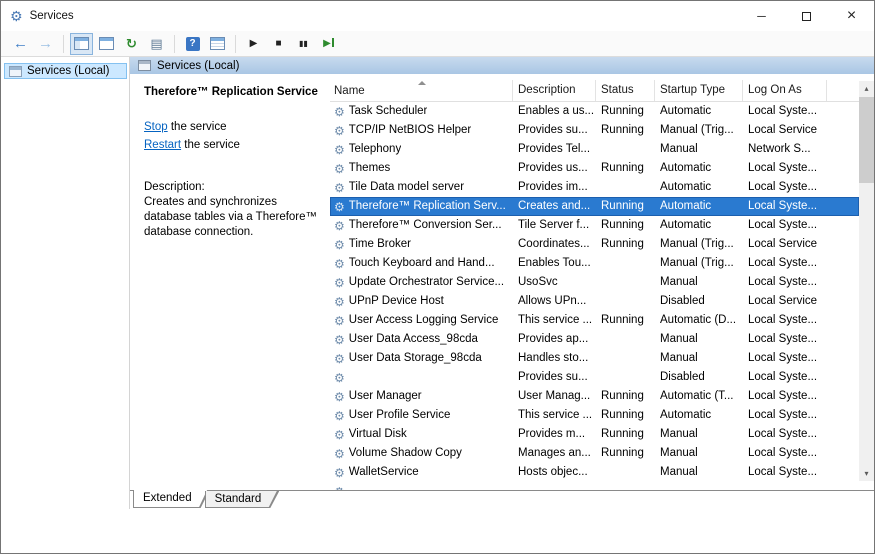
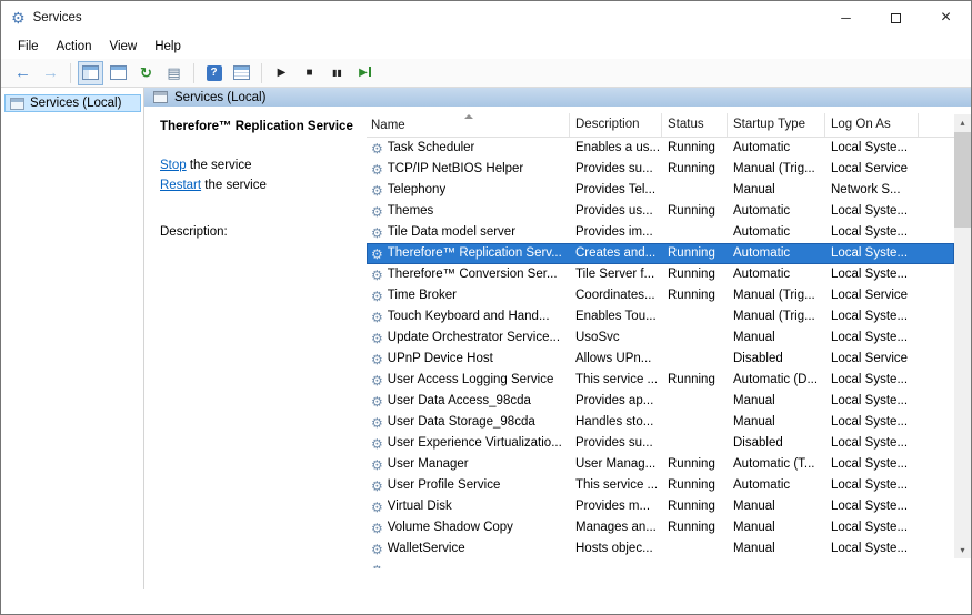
  ⚙
  Services
  ─
  ×
+ File
+ Action
+ View
+ Help
  ←
  →
  ↻
  ▤
  ?
  ▶
  ■
  ▮▮
  ▶
  Services (Local)
  Services (Local)
  Therefore™ Replication Service
  Stop the service
  Restart the service
  Description:
- Creates and synchronizes database tables via a Therefore™ database connection.
  Name
  Description
  Status
  Startup Type
  Log On As
  ⚙
  Task Scheduler
  Enables a us...
  Running
  Automatic
  Local Syste...
  ⚙
  TCP/IP NetBIOS Helper
  Provides su...
  Running
  Manual (Trig...
  Local Service
  ⚙
  Telephony
  Provides Tel...
  Manual
  Network S...
  ⚙
  Themes
  Provides us...
  Running
  Automatic
  Local Syste...
  ⚙
  Tile Data model server
  Provides im...
  Automatic
  Local Syste...
  ⚙
  Therefore™ Replication Serv...
  Creates and...
  Running
  Automatic
  Local Syste...
  ⚙
  Therefore™ Conversion Ser...
  Tile Server f...
  Running
  Automatic
  Local Syste...
  ⚙
  Time Broker
  Coordinates...
  Running
  Manual (Trig...
  Local Service
  ⚙
  Touch Keyboard and Hand...
  Enables Tou...
  Manual (Trig...
  Local Syste...
  ⚙
  Update Orchestrator Service...
  UsoSvc
  Manual
  Local Syste...
  ⚙
  UPnP Device Host
  Allows UPn...
  Disabled
  Local Service
  ⚙
  User Access Logging Service
  This service ...
  Running
  Automatic (D...
  Local Syste...
  ⚙
  User Data Access_98cda
  Provides ap...
  Manual
  Local Syste...
  ⚙
  User Data Storage_98cda
  Handles sto...
  Manual
  Local Syste...
  ⚙
+ User Experience Virtualizatio...
  Provides su...
  Disabled
  Local Syste...
  ⚙
  User Manager
  User Manag...
  Running
  Automatic (T...
  Local Syste...
  ⚙
  User Profile Service
  This service ...
  Running
  Automatic
  Local Syste...
  ⚙
  Virtual Disk
  Provides m...
  Running
  Manual
  Local Syste...
  ⚙
  Volume Shadow Copy
  Manages an...
  Running
  Manual
  Local Syste...
  ⚙
  WalletService
  Hosts objec...
  Manual
  Local Syste...
  ▴
  ▾
- Extended
- Standard
